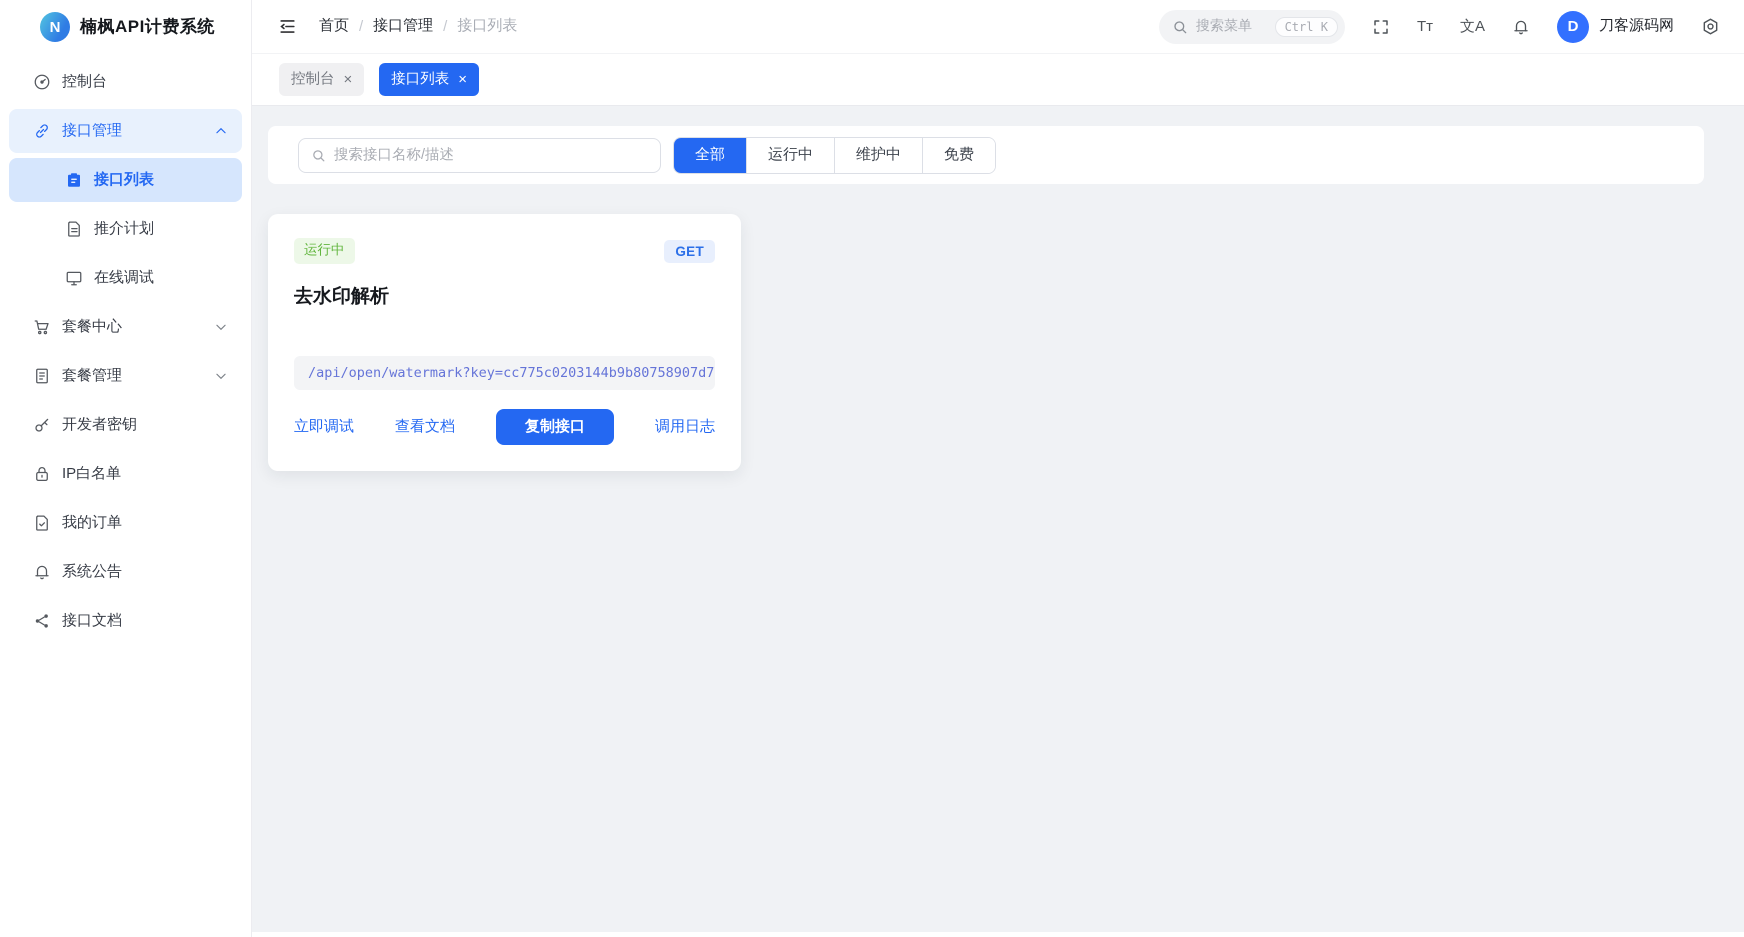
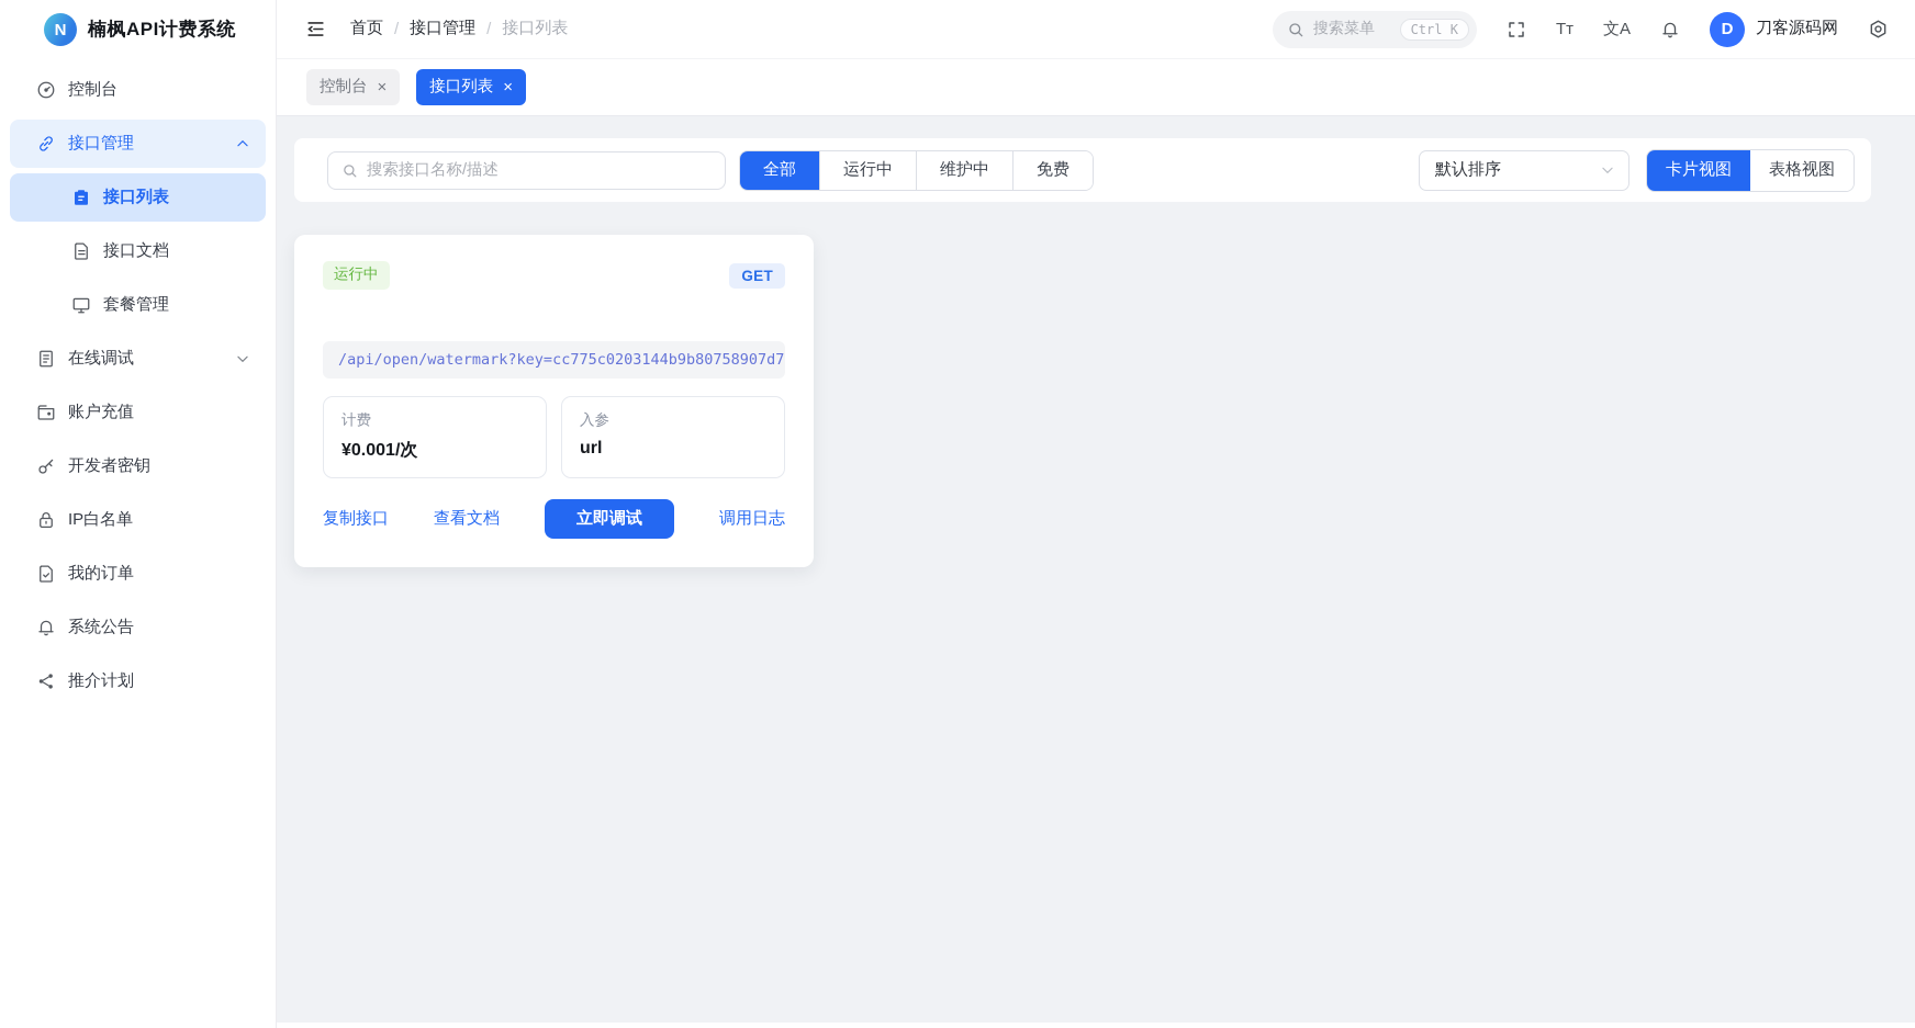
  N
  楠枫API计费系统
  控制台
  接口管理
  接口列表
- 推介计划
+ 接口文档
- 在线调试
+ 套餐管理
- 套餐中心
- 套餐管理
+ 在线调试
+ 账户充值
  开发者密钥
  IP白名单
  我的订单
  系统公告
- 接口文档
+ 推介计划
  首页
  /
  接口管理
  /
  接口列表
  搜索菜单
  Ctrl K
  Tᴛ
  文A
  D
  刀客源码网
  控制台
  ×
  接口列表
  ×
  搜索接口名称/描述
  全部
  运行中
  维护中
  免费
+ 默认排序
+ 卡片视图
+ 表格视图
  运行中
  GET
- 去水印解析
  /api/open/watermark?key=cc775c0203144b9b80758907d7
+ 计费
+ ¥0.001/次
+ 入参
+ url
- 立即调试
+ 复制接口
  查看文档
- 复制接口
+ 立即调试
  调用日志
